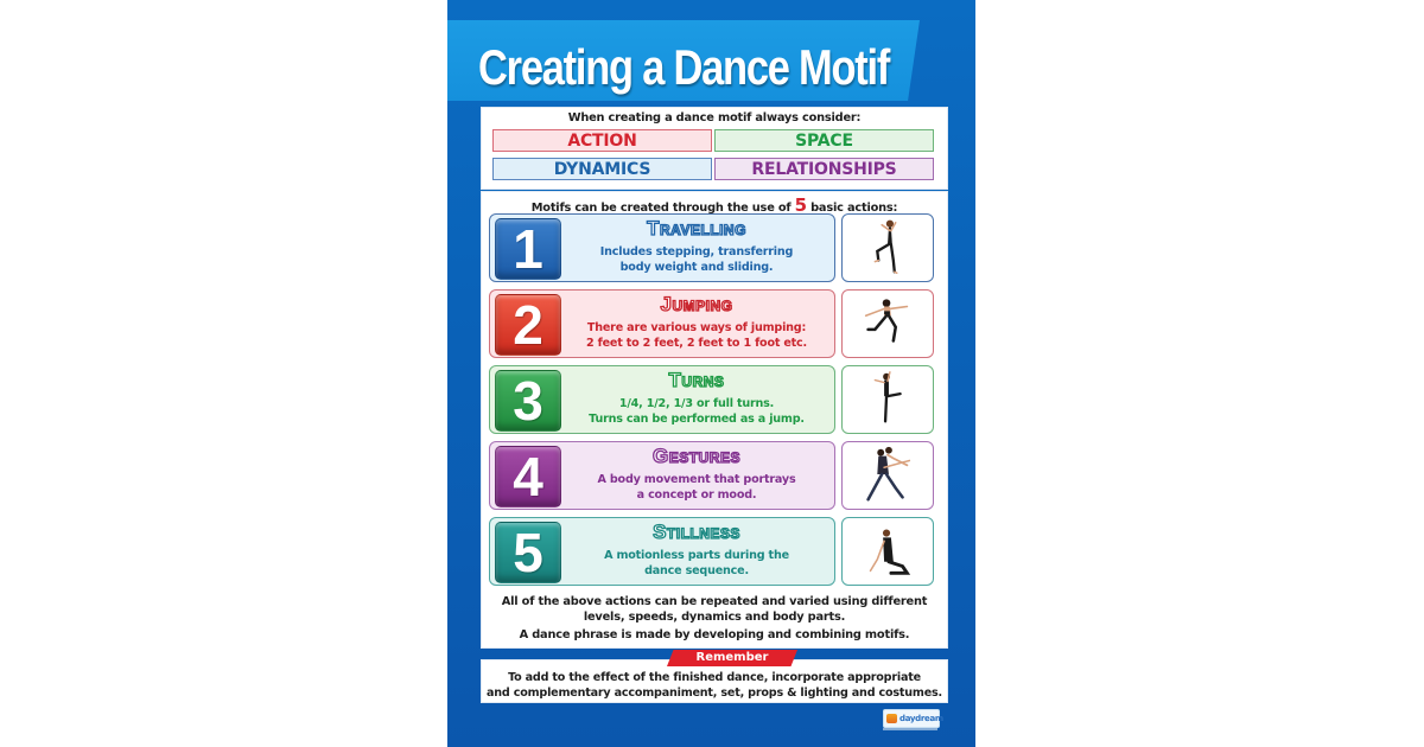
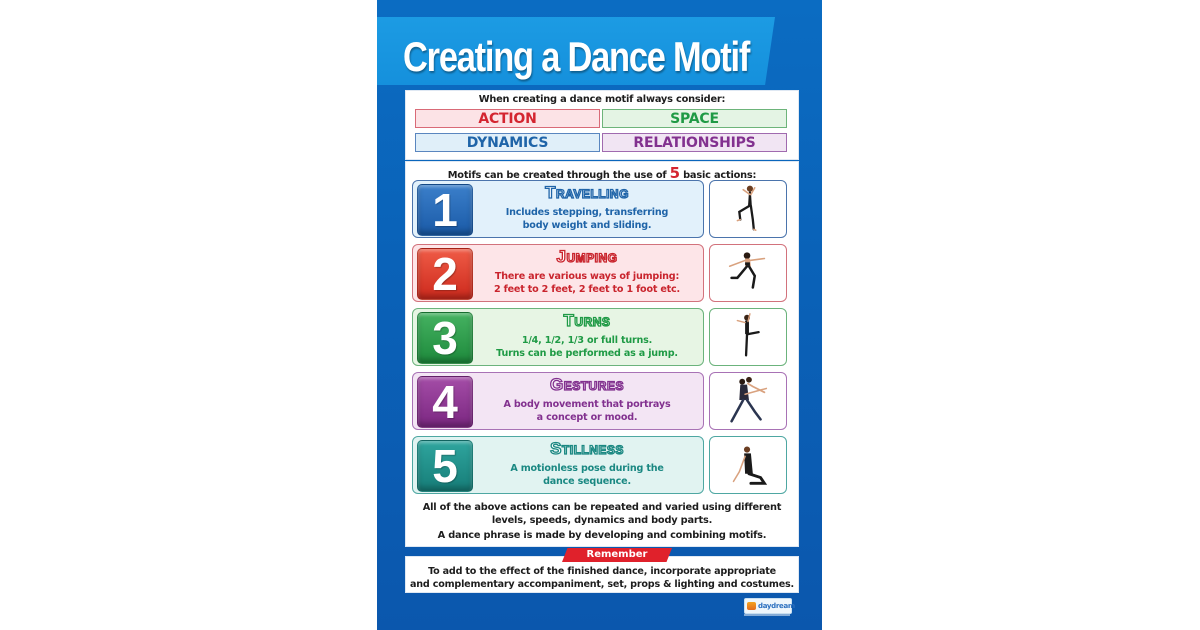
  Creating a Dance Motif
  When creating a dance motif always consider:
  ACTION
  SPACE
  DYNAMICS
  RELATIONSHIPS
  Motifs can be created through the use of 5 basic actions:
  1
  Travelling
  Includes stepping, transferring
  body weight and sliding.
  2
  Jumping
  There are various ways of jumping:
  2 feet to 2 feet, 2 feet to 1 foot etc.
  3
  Turns
  1/4, 1/2, 1/3 or full turns.
  Turns can be performed as a jump.
  4
  Gestures
  A body movement that portrays
  a concept or mood.
  5
  Stillness
- A motionless parts during the
+ A motionless pose during the
  dance sequence.
  All of the above actions can be repeated and varied using different
  levels, speeds, dynamics and body parts.
  A dance phrase is made by developing and combining motifs.
  Remember
  To add to the effect of the finished dance, incorporate appropriate
  and complementary accompaniment, set, props & lighting and costumes.
  daydream
